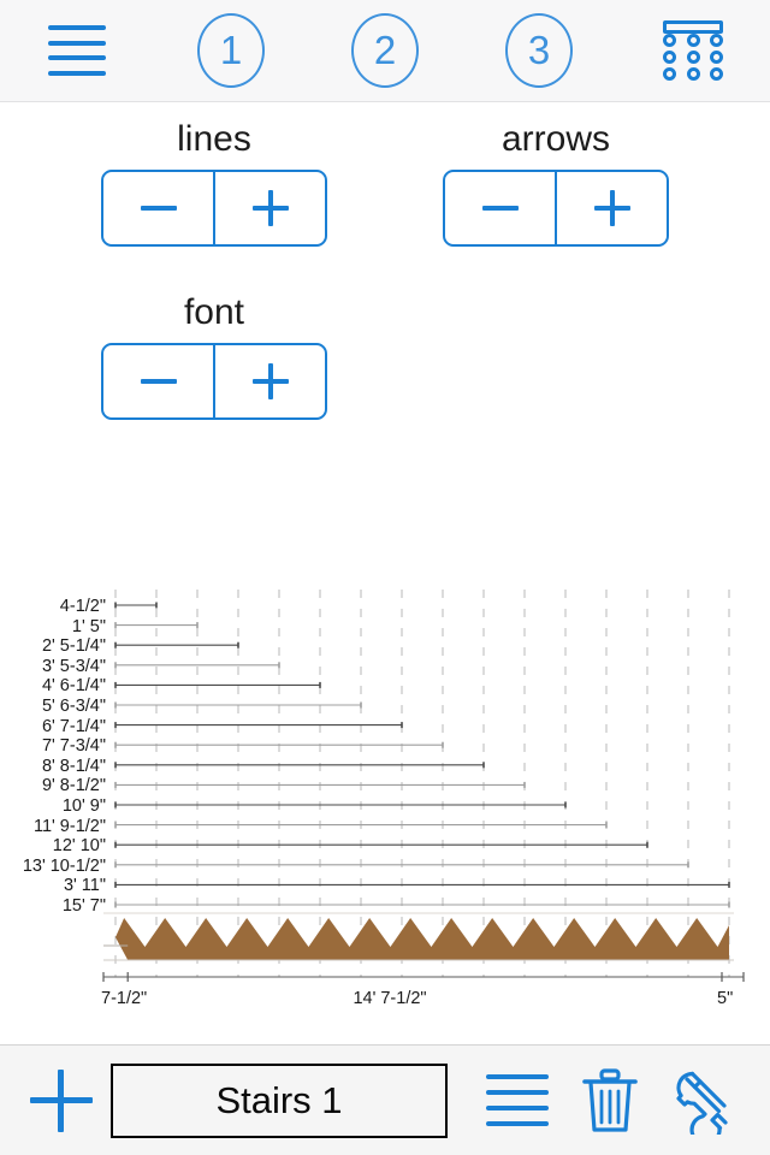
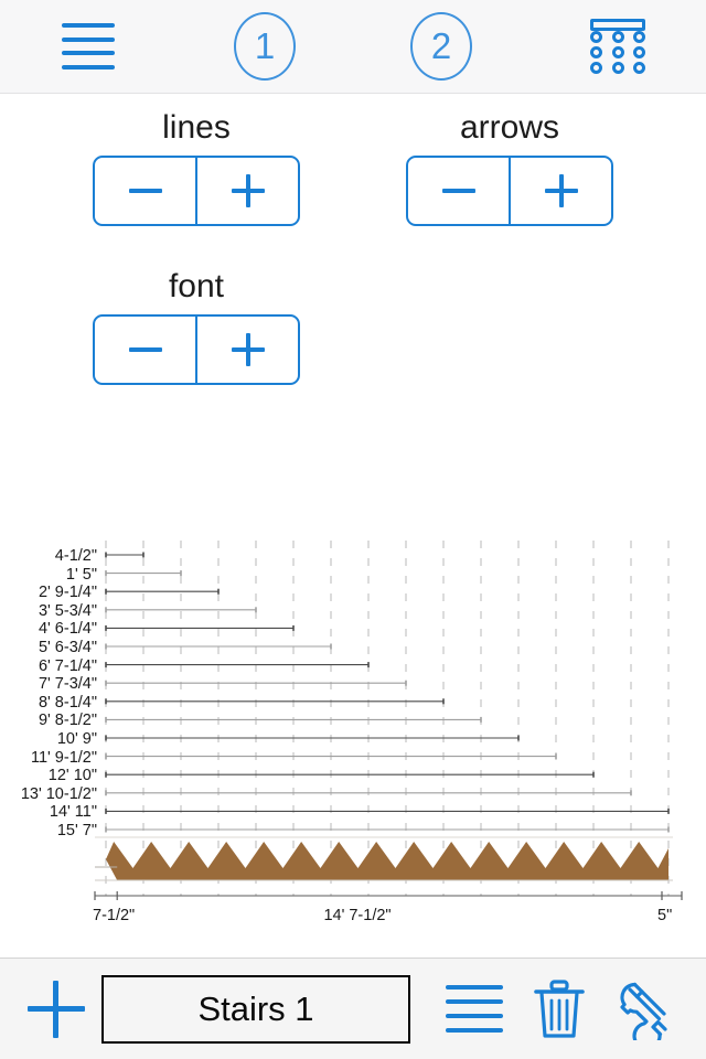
  1
  2
- 3
  lines
  arrows
  font
  4-1/2"
  1' 5"
- 2' 5-1/4"
+ 2' 9-1/4"
  3' 5-3/4"
  4' 6-1/4"
  5' 6-3/4"
  6' 7-1/4"
  7' 7-3/4"
  8' 8-1/4"
  9' 8-1/2"
  10' 9"
  11' 9-1/2"
  12' 10"
  13' 10-1/2"
- 3' 11"
+ 14' 11"
  15' 7"
  7-1/2"
  14' 7-1/2"
  5"
  Stairs 1
